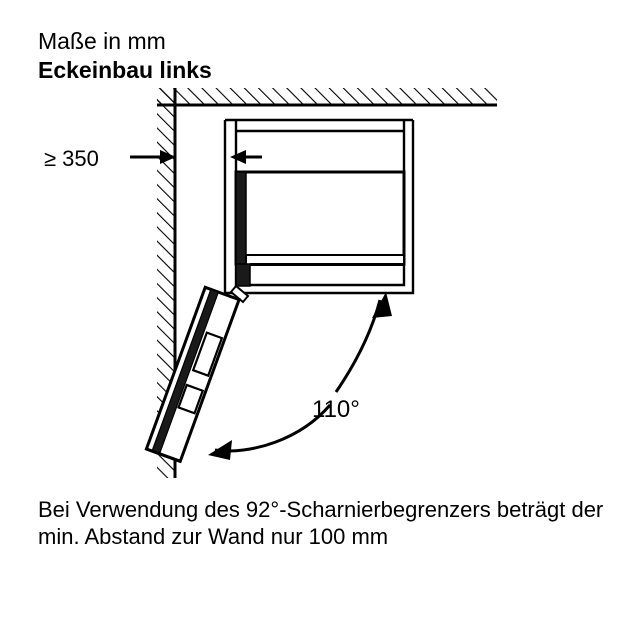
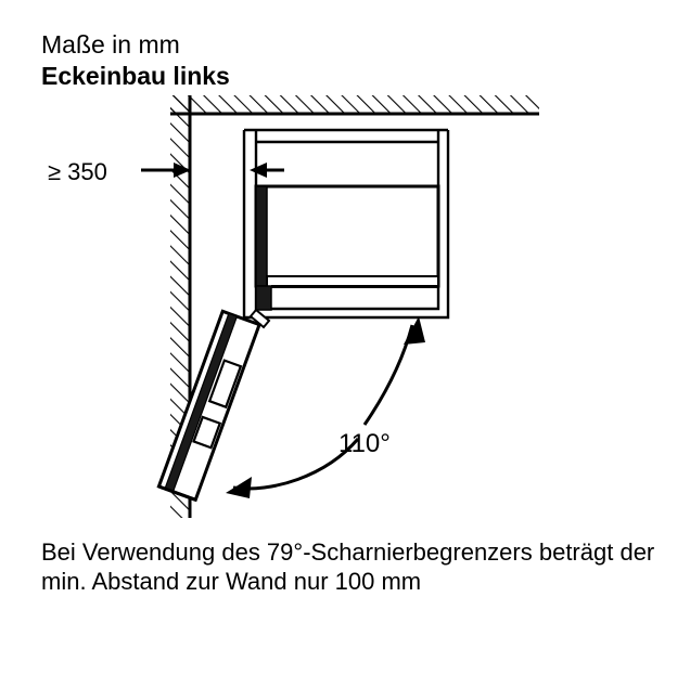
  Maße in mm
  Eckeinbau links
  ≥ 350
  110°
- Bei Verwendung des 92°-Scharnierbegrenzers beträgt der min. Abstand zur Wand nur 100 mm
+ Bei Verwendung des 79°-Scharnierbegrenzers beträgt der min. Abstand zur Wand nur 100 mm
